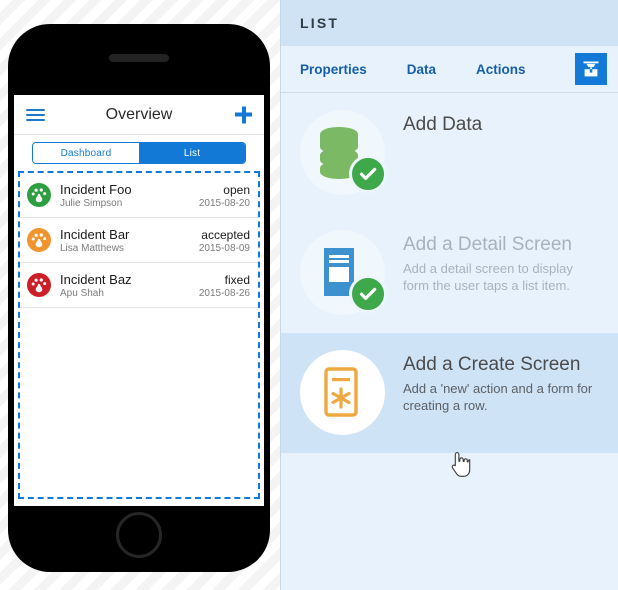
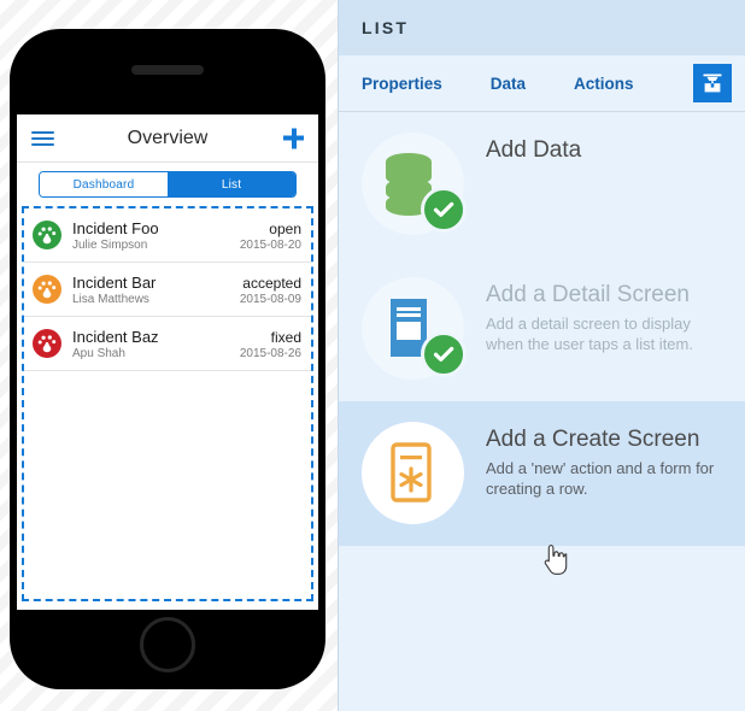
  Overview
  Dashboard
  List
  Incident Foo
  open
  Julie Simpson
  2015-08-20
  Incident Bar
  accepted
  Lisa Matthews
  2015-08-09
  Incident Baz
  fixed
  Apu Shah
  2015-08-26
  LIST
  Properties
  Data
  Actions
  Add Data
  Add a Detail Screen
- Add a detail screen to display form the user taps a list item.
+ Add a detail screen to display when the user taps a list item.
  Add a Create Screen
  Add a 'new' action and a form for creating a row.
